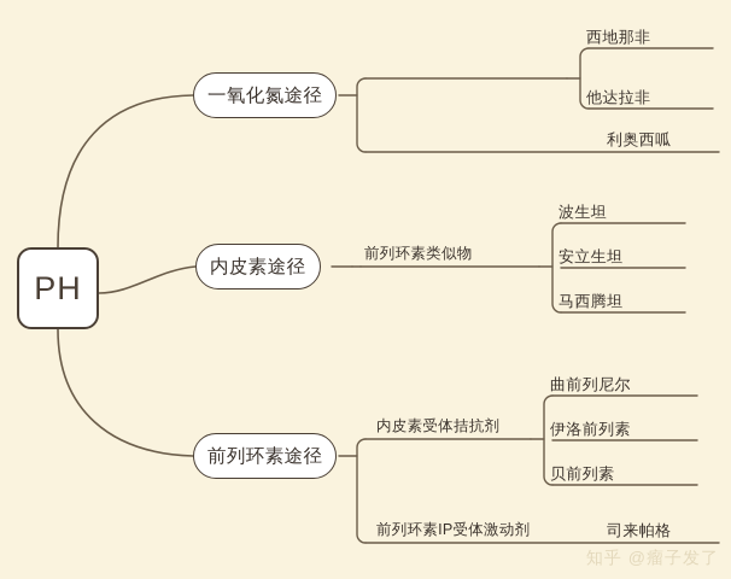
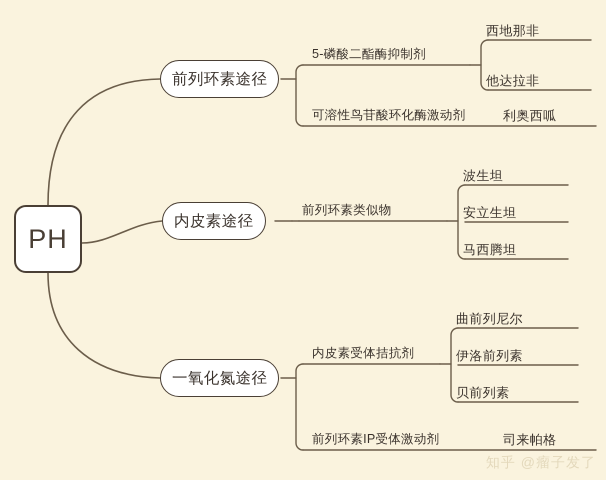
  PH
- 一氧化氮途径
+ 前列环素途径
  内皮素途径
- 前列环素途径
+ 一氧化氮途径
+ 5-磷酸二酯酶抑制剂
+ 可溶性鸟苷酸环化酶激动剂
  西地那非
  他达拉非
  利奥西呱
  前列环素类似物
  波生坦
  安立生坦
  马西腾坦
  内皮素受体拮抗剂
  前列环素IP受体激动剂
  曲前列尼尔
  伊洛前列素
  贝前列素
  司来帕格
  知乎 @瘤子发了
